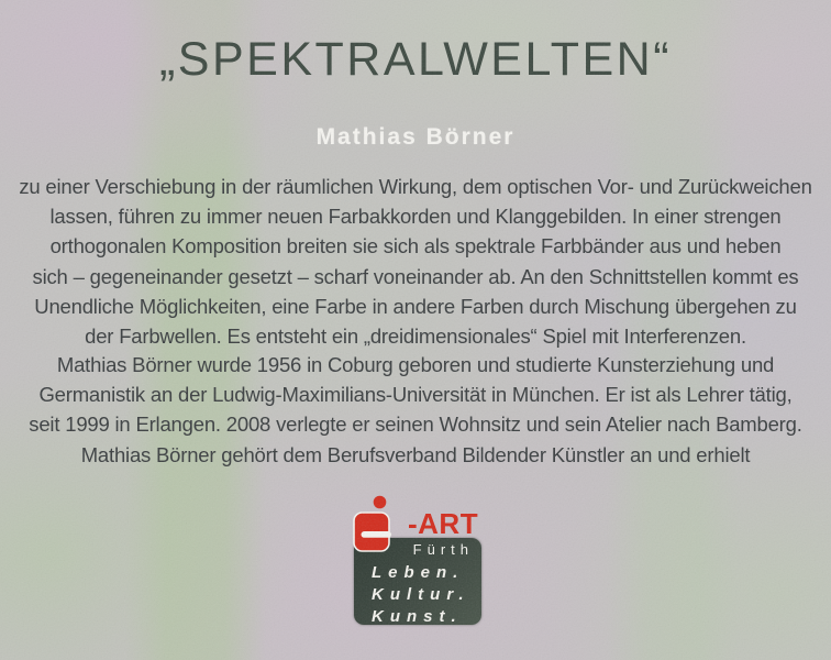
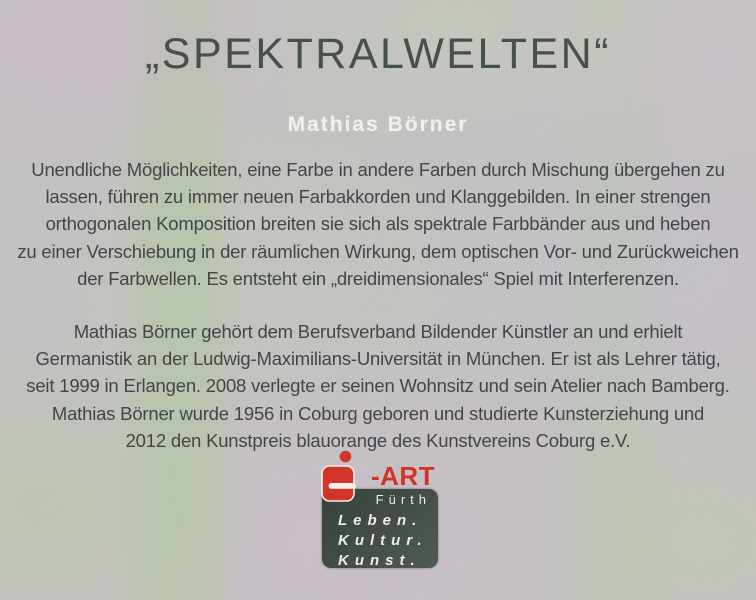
  „SPEKTRALWELTEN“
  Mathias Börner
- zu einer Verschiebung in der räumlichen Wirkung, dem optischen Vor- und Zurückweichen
+ Unendliche Möglichkeiten, eine Farbe in andere Farben durch Mischung übergehen zu
  lassen, führen zu immer neuen Farbakkorden und Klanggebilden. In einer strengen
  orthogonalen Komposition breiten sie sich als spektrale Farbbänder aus und heben
- sich – gegeneinander gesetzt – scharf voneinander ab. An den Schnittstellen kommt es
- Unendliche Möglichkeiten, eine Farbe in andere Farben durch Mischung übergehen zu
+ zu einer Verschiebung in der räumlichen Wirkung, dem optischen Vor- und Zurückweichen
  der Farbwellen. Es entsteht ein „dreidimensionales“ Spiel mit Interferenzen.
- Mathias Börner wurde 1956 in Coburg geboren und studierte Kunsterziehung und
+ Mathias Börner gehört dem Berufsverband Bildender Künstler an und erhielt
  Germanistik an der Ludwig-Maximilians-Universität in München. Er ist als Lehrer tätig,
  seit 1999 in Erlangen. 2008 verlegte er seinen Wohnsitz und sein Atelier nach Bamberg.
- Mathias Börner gehört dem Berufsverband Bildender Künstler an und erhielt
+ Mathias Börner wurde 1956 in Coburg geboren und studierte Kunsterziehung und
+ 2012 den Kunstpreis blauorange des Kunstvereins Coburg e.V.
  Fürth
  Leben.
  Kultur.
  Kunst.
  -ART
